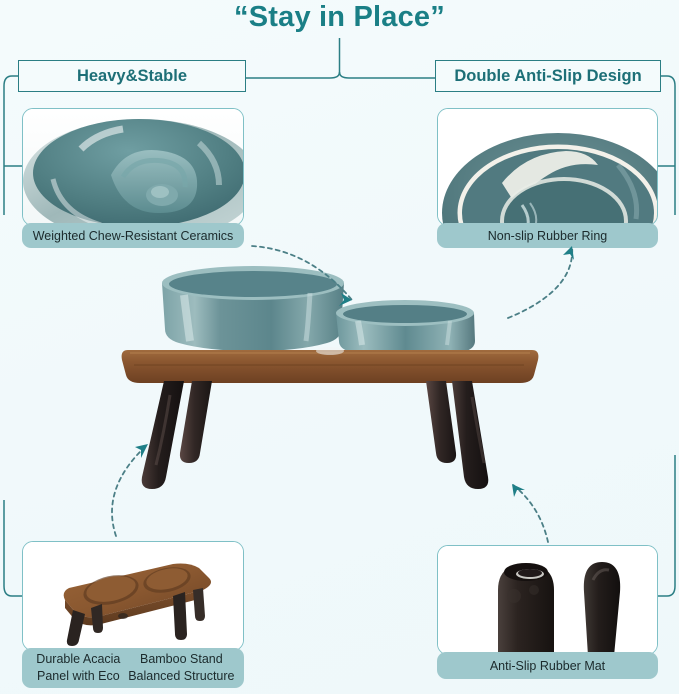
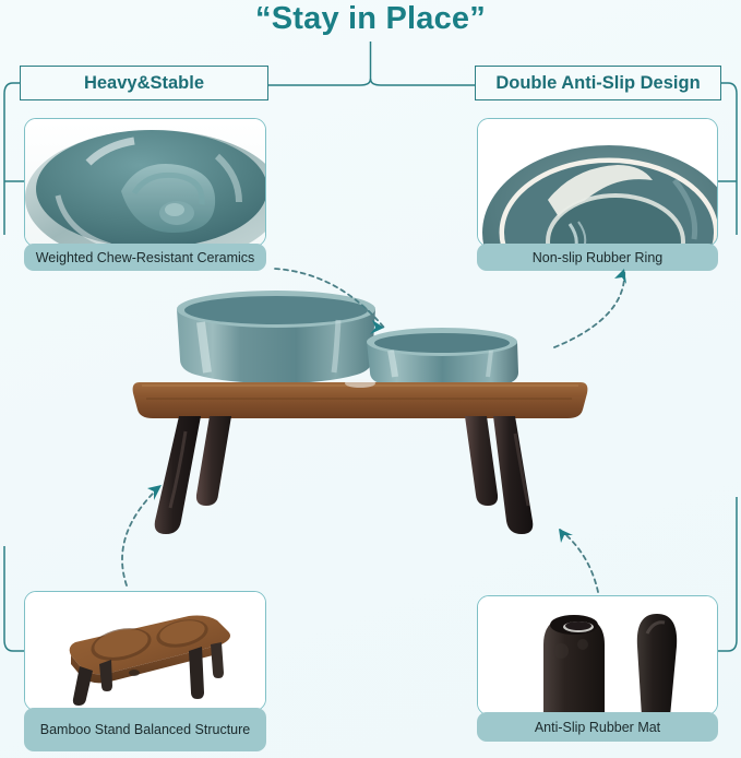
  “Stay in Place”
  Heavy&Stable
  Double Anti-Slip Design
  Weighted Chew-Resistant Ceramics
  Non-slip Rubber Ring
- Durable Acacia Panel with Eco
  Bamboo Stand Balanced Structure
  Anti-Slip Rubber Mat
